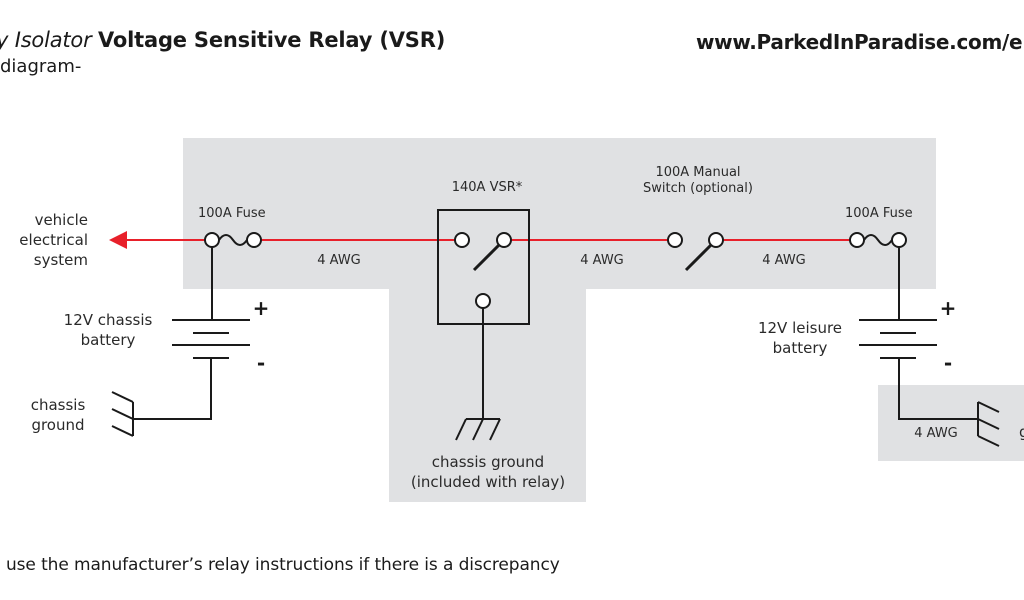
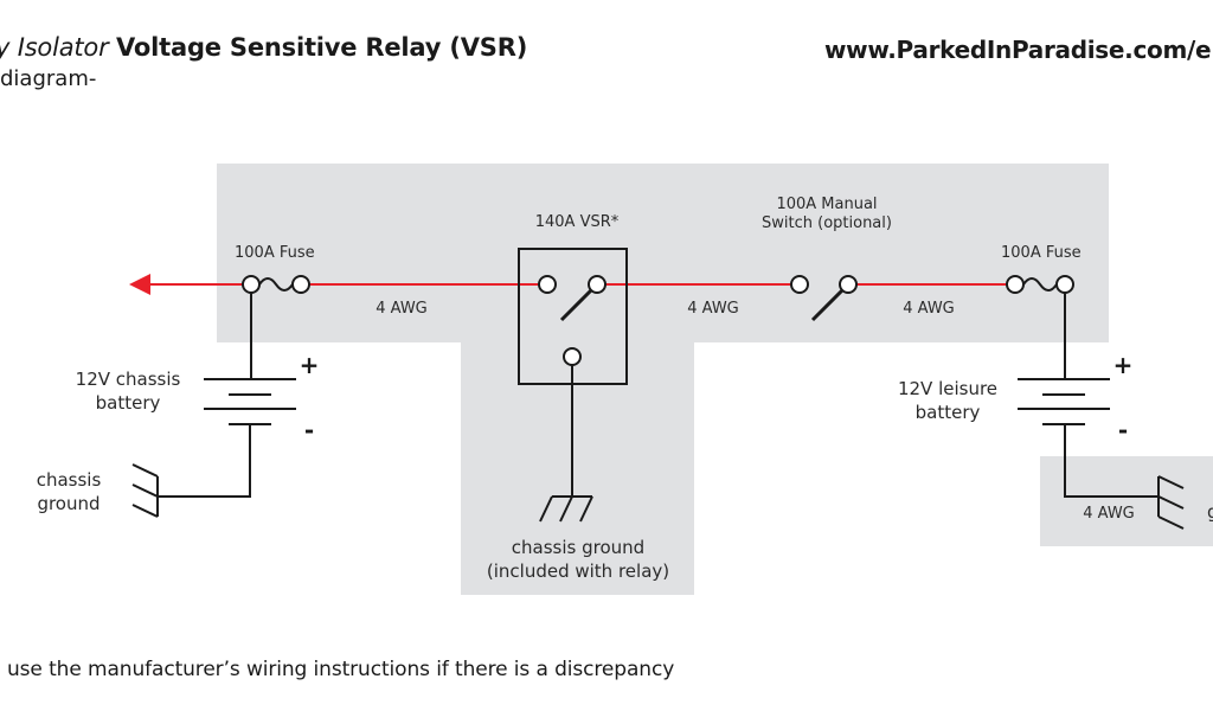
  y Isolator Voltage Sensitive Relay (VSR)
  diagram-
  www.ParkedInParadise.com/e
- vehicle
- electrical
- system
  100A Fuse
  100A Fuse
  140A VSR*
  100A Manual
  Switch (optional)
  4 AWG
  4 AWG
  4 AWG
  4 AWG
  12V chassis
  battery
  12V leisure
  battery
  chassis
  ground
  chassis ground
  (included with relay)
  +
  -
  +
  -
- use the manufacturer’s relay instructions if there is a discrepancy
+ use the manufacturer’s wiring instructions if there is a discrepancy
